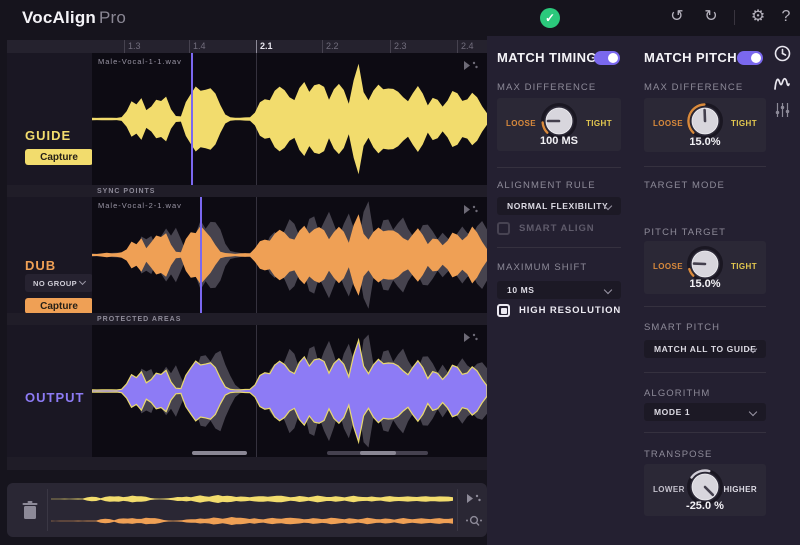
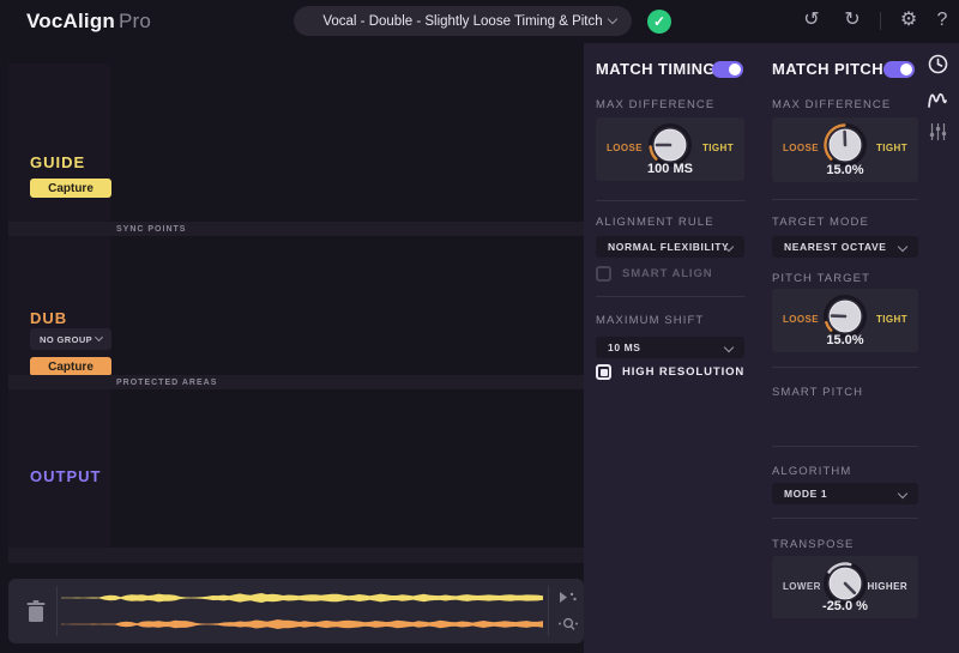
  VocAlign Pro
+ Vocal - Double - Slightly Loose Timing & Pitch
  ✓
  ↺
  ↻
  ⚙
  ?
- 1.3
- 1.4
- 2.1
- 2.2
- 2.3
- 2.4
  GUIDE
  Capture
  DUB
  NO GROUP
  Capture
  OUTPUT
- Male-Vocal-1-1.wav
- Male-Vocal-2-1.wav
  MATCH TIMING
  MAX DIFFERENCE
  LOOSE
  TIGHT
  100 MS
  ALIGNMENT RULE
  NORMAL FLEXIBILITY
  SMART ALIGN
  MAXIMUM SHIFT
  10 MS
  HIGH RESOLUTION
  MATCH PITCH
  MAX DIFFERENCE
  LOOSE
  TIGHT
  15.0%
  TARGET MODE
+ NEAREST OCTAVE
  PITCH TARGET
  LOOSE
  TIGHT
  15.0%
  SMART PITCH
- MATCH ALL TO GUIDE
  ALGORITHM
  MODE 1
  TRANSPOSE
  LOWER
  HIGHER
  -25.0 %
